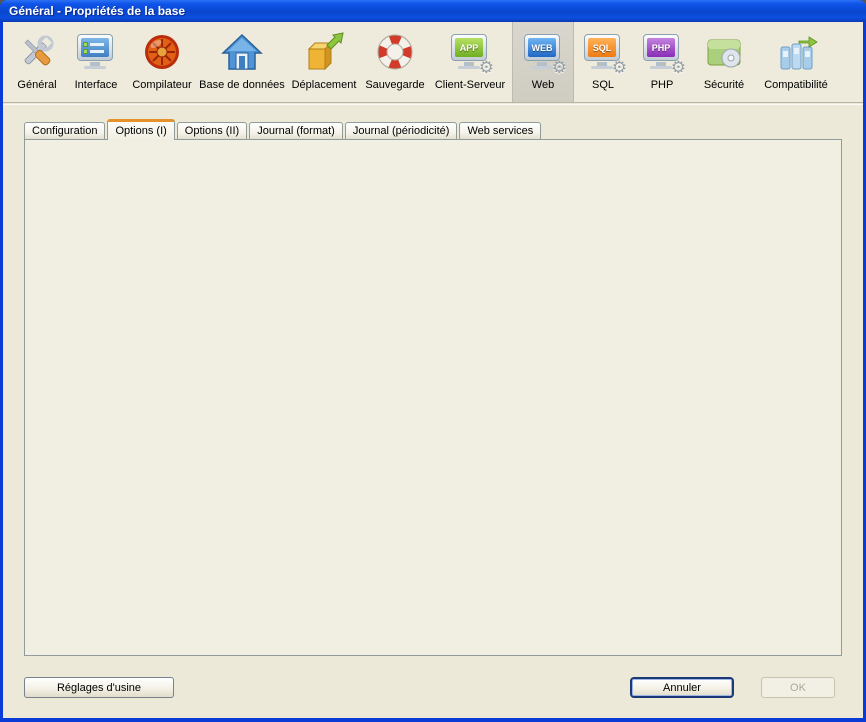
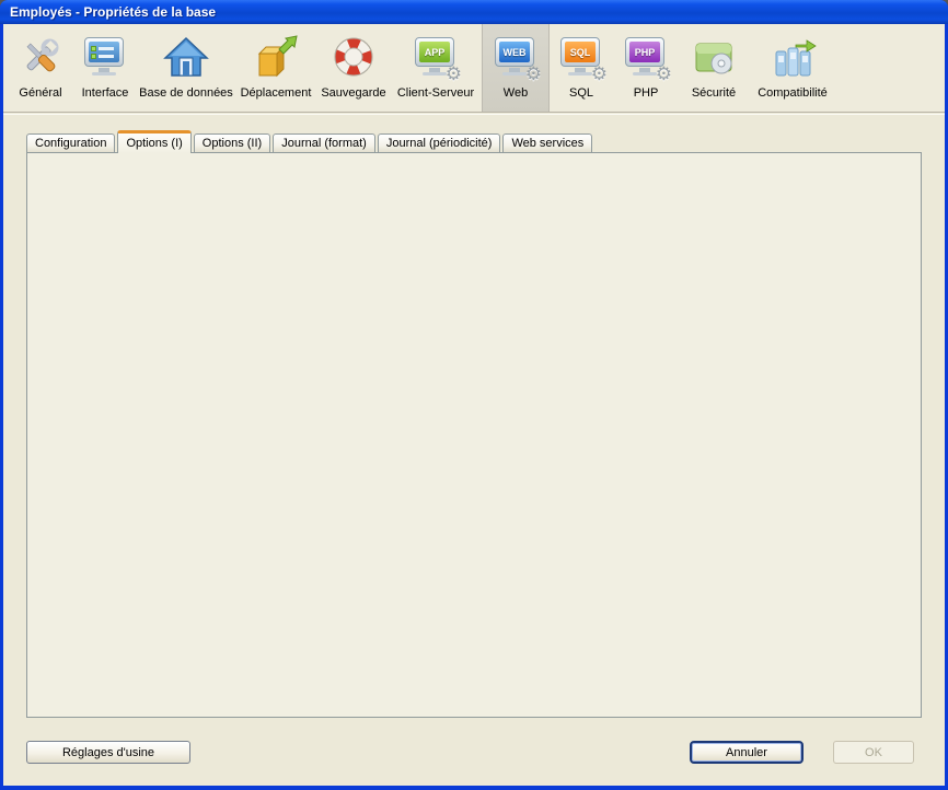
- Général - Propriétés de la base
+ Employés - Propriétés de la base
  Général
  Interface
- Compilateur
  Base de données
  Déplacement
  Sauvegarde
  APP
  ⚙
  Client-Serveur
  WEB
  ⚙
  Web
  SQL
  ⚙
  SQL
  PHP
  ⚙
  PHP
  Sécurité
  Compatibilité
  Configuration
  Options (I)
  Options (II)
  Journal (format)
  Journal (périodicité)
  Web services
  Réglages d'usine
  Annuler
  OK
